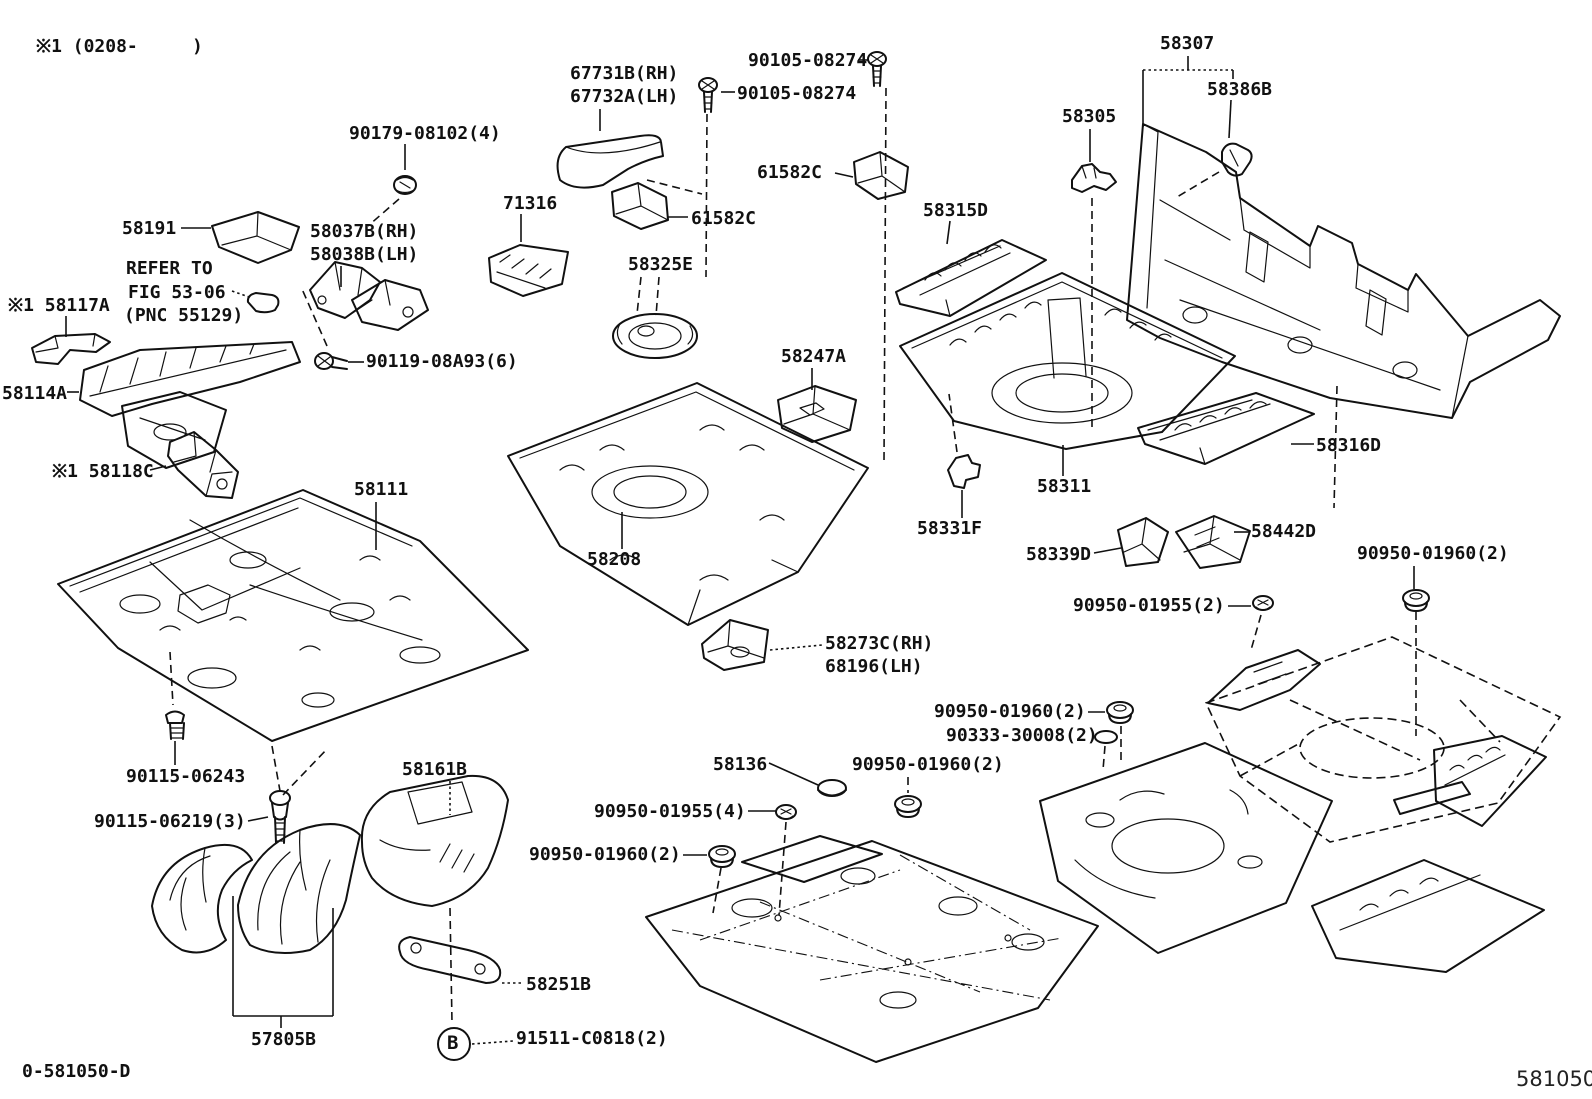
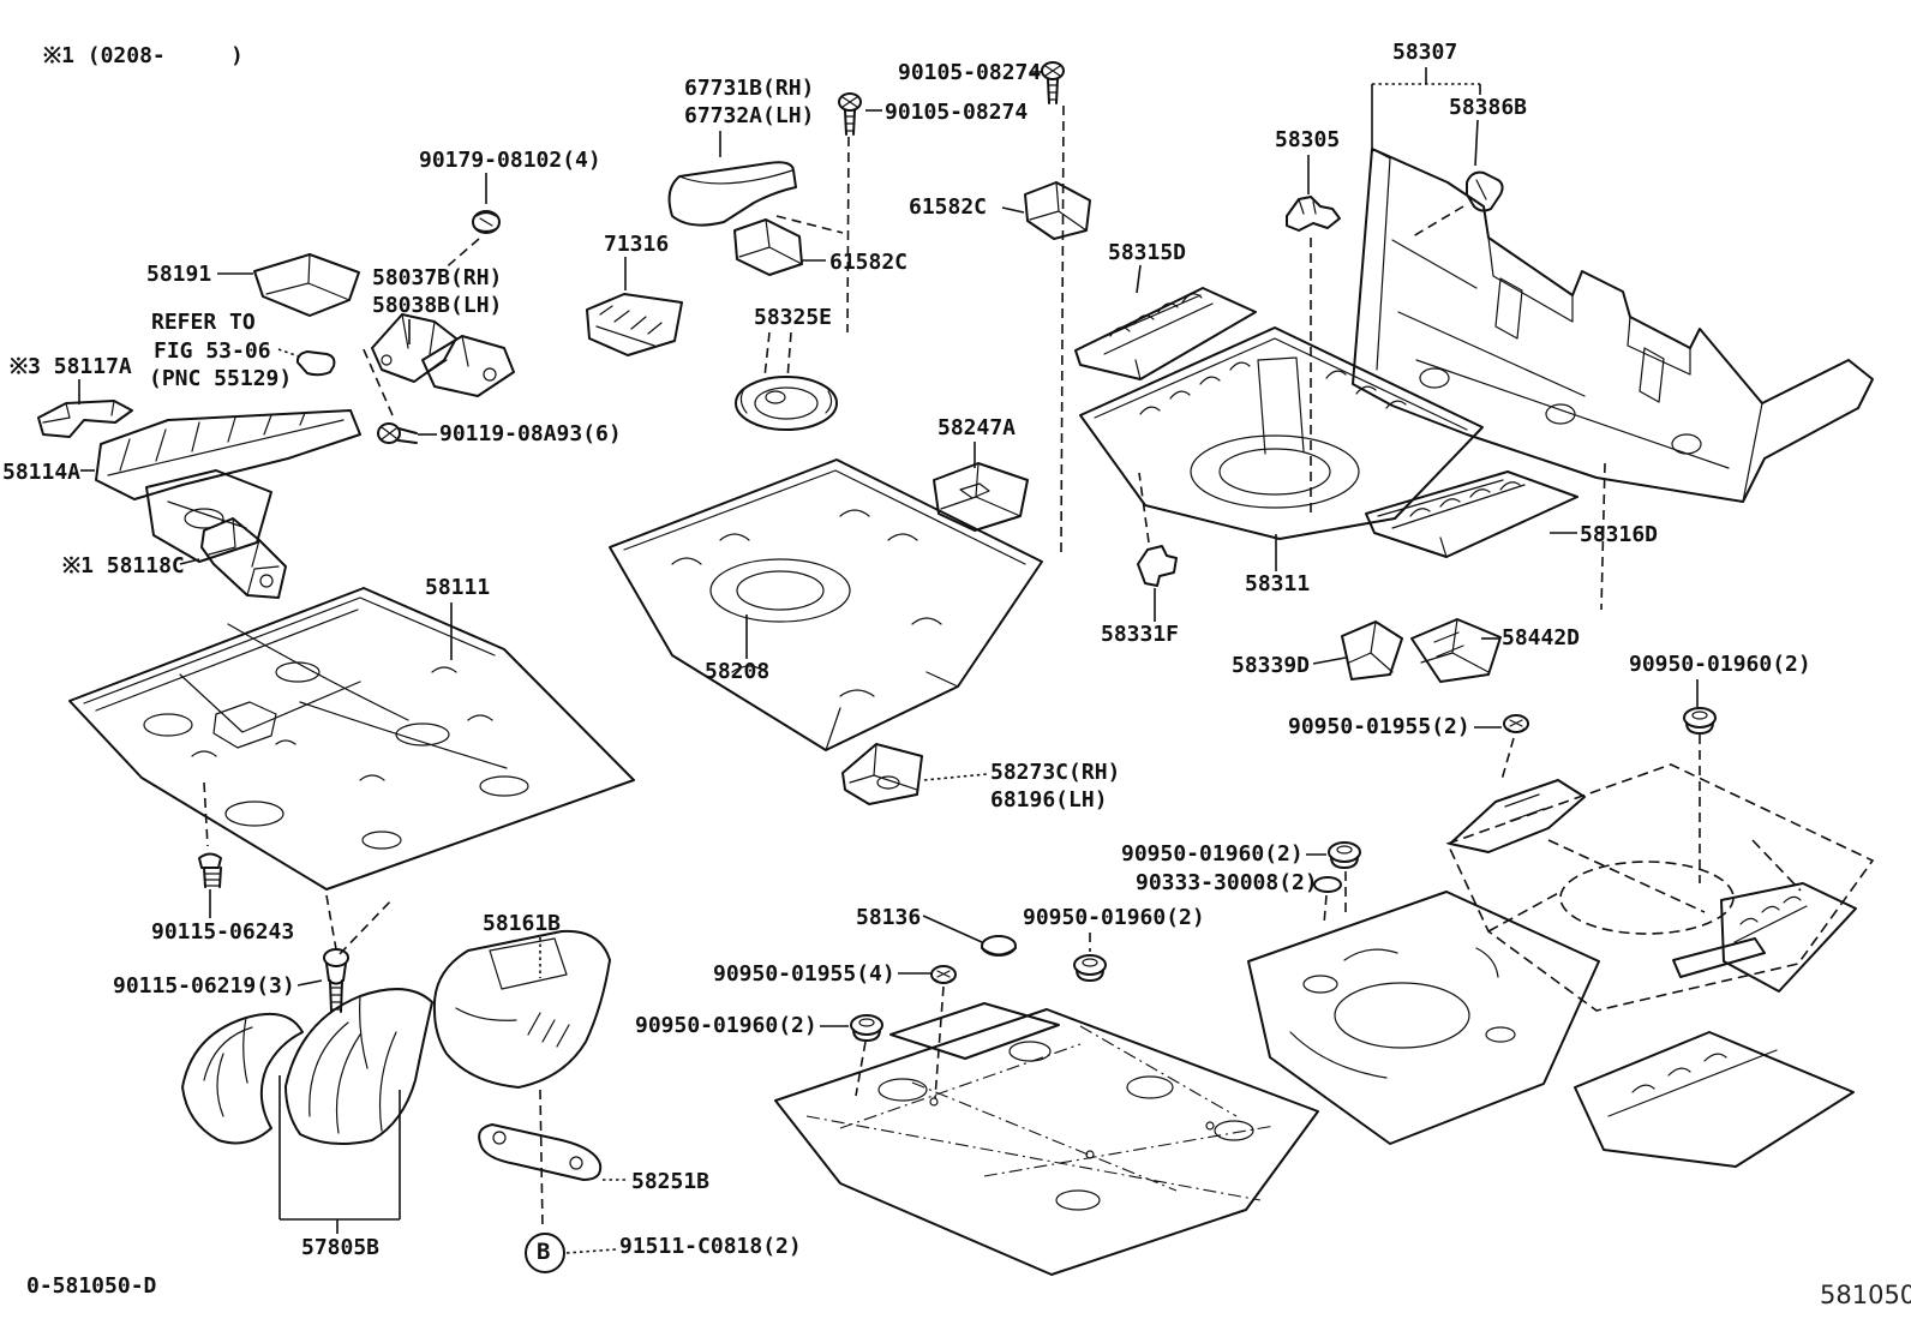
  ※1 (0208- )
  90105-08274
  67731B(RH)
  67732A(LH)
  90105-08274
  58307
  58386B
  58305
  90179-08102(4)
  61582C
  71316
  61582C
  58315D
  58191
  58037B(RH)
  58038B(LH)
  REFER TO
  FIG 53-06
  (PNC 55129)
  58325E
- ※1 58117A
+ ※3 58117A
  58247A
  90119-08A93(6)
  58114A
  58316D
  ※1 58118C
  58111
  58311
  58331F
  58339D
  58442D
  90950-01960(2)
  58208
  90950-01955(2)
  58273C(RH)
  68196(LH)
  90950-01960(2)
  90333-30008(2)
  58136
  90950-01960(2)
  90115-06243
  58161B
  90950-01955(4)
  90115-06219(3)
  90950-01960(2)
  58251B
  57805B
  91511-C0818(2)
  B
  0-581050-D
  581050
